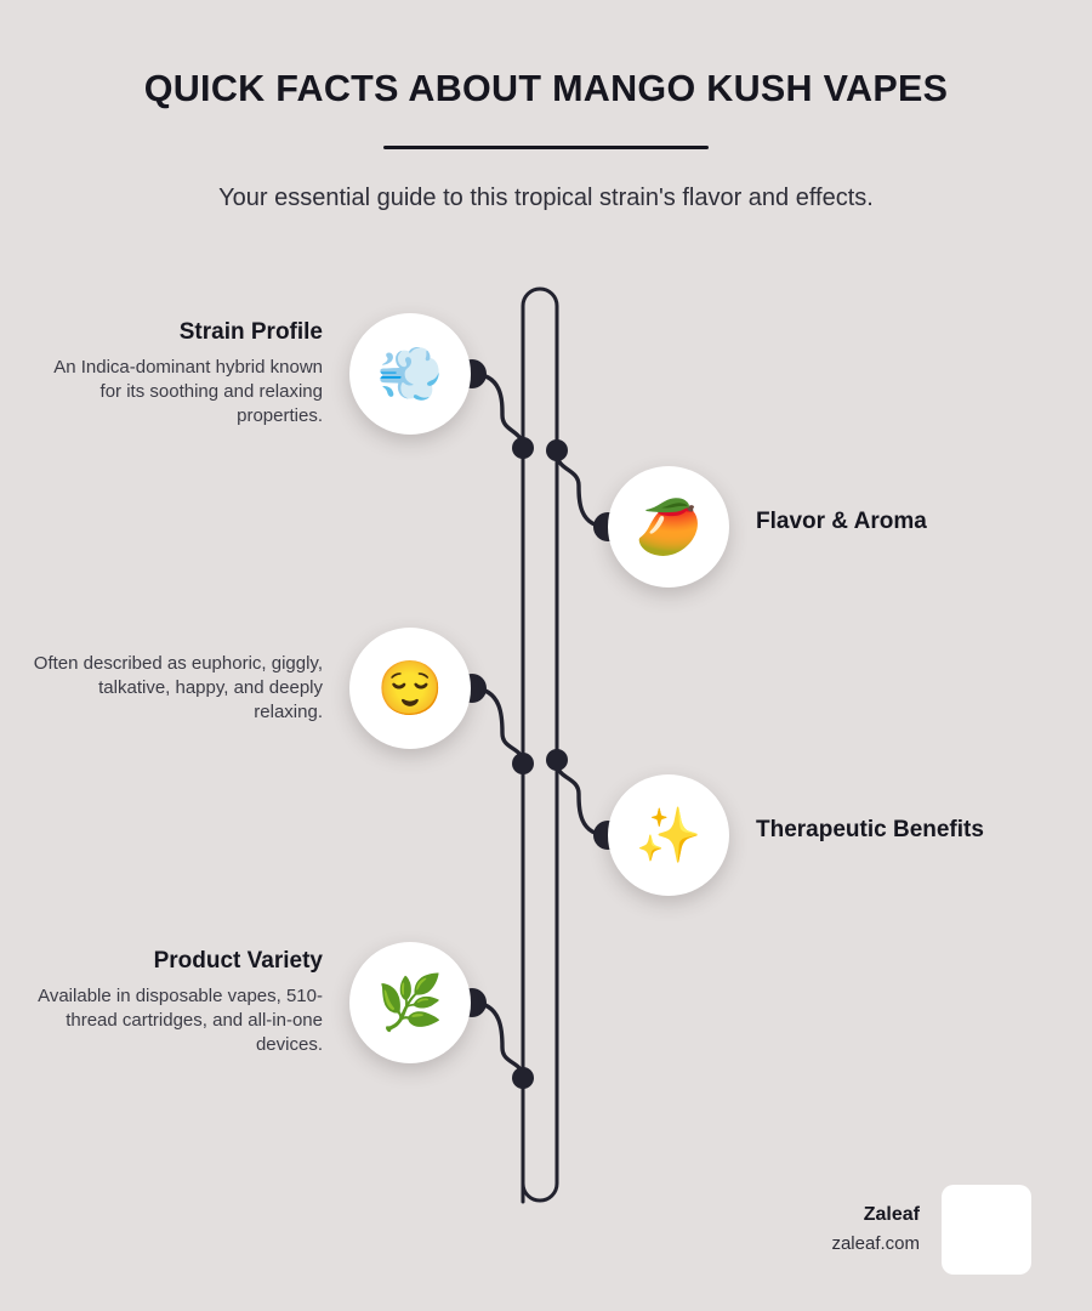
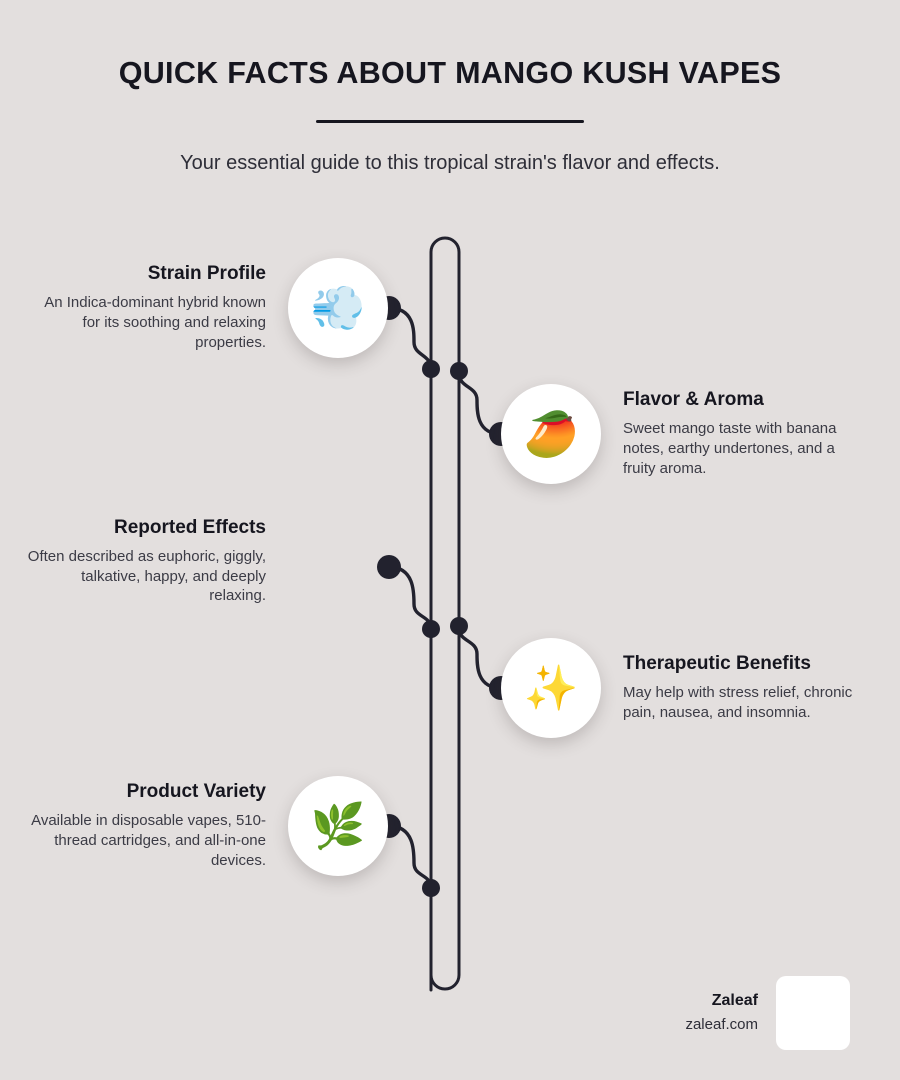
  QUICK FACTS ABOUT MANGO KUSH VAPES
  Your essential guide to this tropical strain's flavor and effects.
  Strain Profile
  An Indica-dominant hybrid known for its soothing and relaxing properties.
  💨
  Flavor & Aroma
+ Sweet mango taste with banana notes, earthy undertones, and a fruity aroma.
  🥭
+ Reported Effects
  Often described as euphoric, giggly, talkative, happy, and deeply relaxing.
- 😌
  Therapeutic Benefits
+ May help with stress relief, chronic pain, nausea, and insomnia.
  ✨
  Product Variety
  Available in disposable vapes, 510-thread cartridges, and all-in-one devices.
  🌿
  Zaleaf
  zaleaf.com
